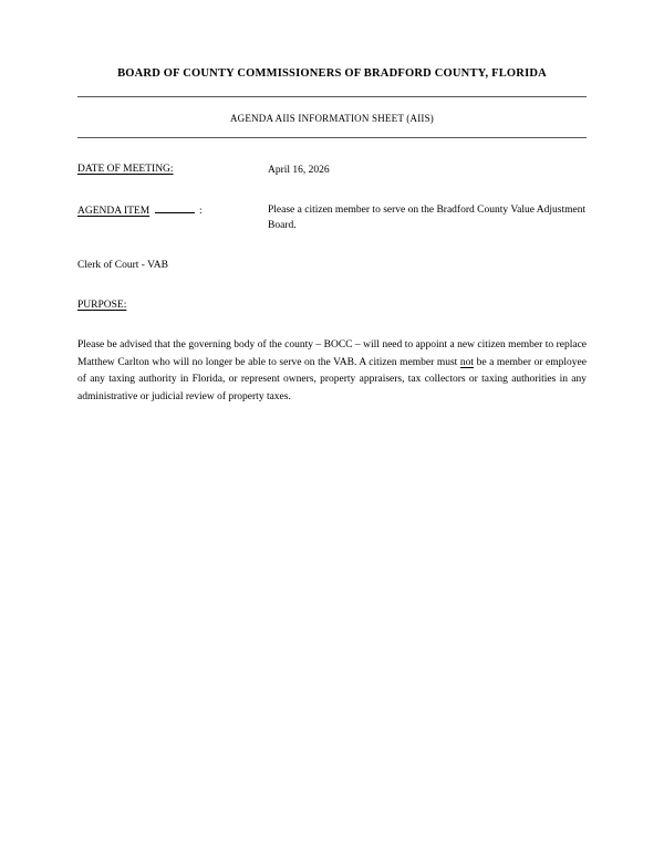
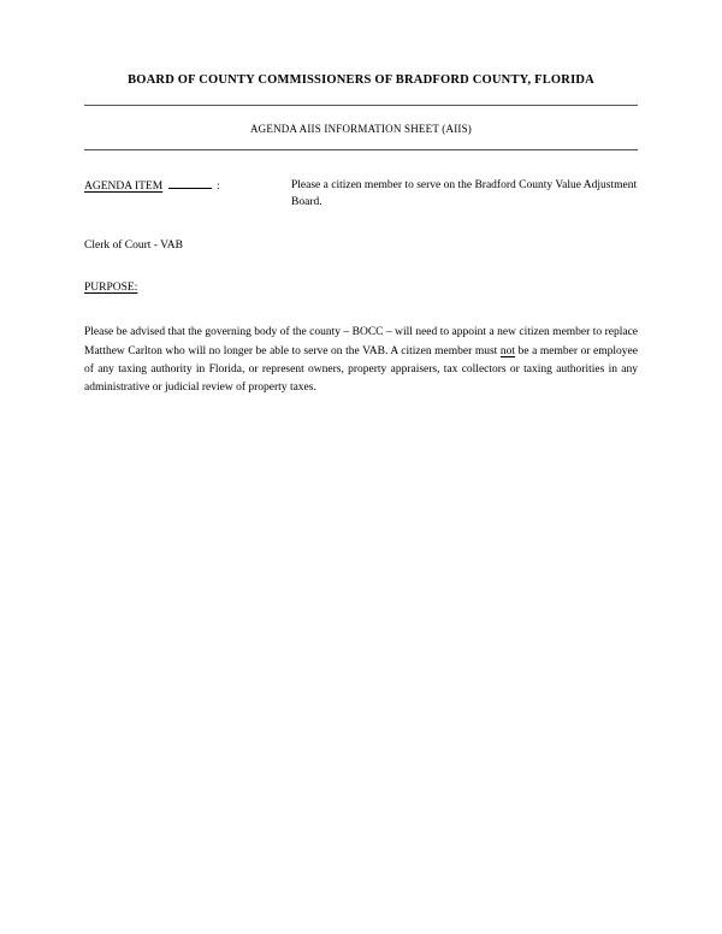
  BOARD OF COUNTY COMMISSIONERS OF BRADFORD COUNTY, FLORIDA
  AGENDA AIIS INFORMATION SHEET (AIIS)
- DATE OF MEETING:
- April 16, 2026
  AGENDA ITEM :
  Please a citizen member to serve on the Bradford County Value Adjustment Board.
  Clerk of Court - VAB
  PURPOSE:
  Please be advised that the governing body of the county – BOCC – will need to appoint a new citizen member to replace Matthew Carlton who will no longer be able to serve on the VAB. A citizen member must not be a member or employee of any taxing authority in Florida, or represent owners, property appraisers, tax collectors or taxing authorities in any administrative or judicial review of property taxes.
